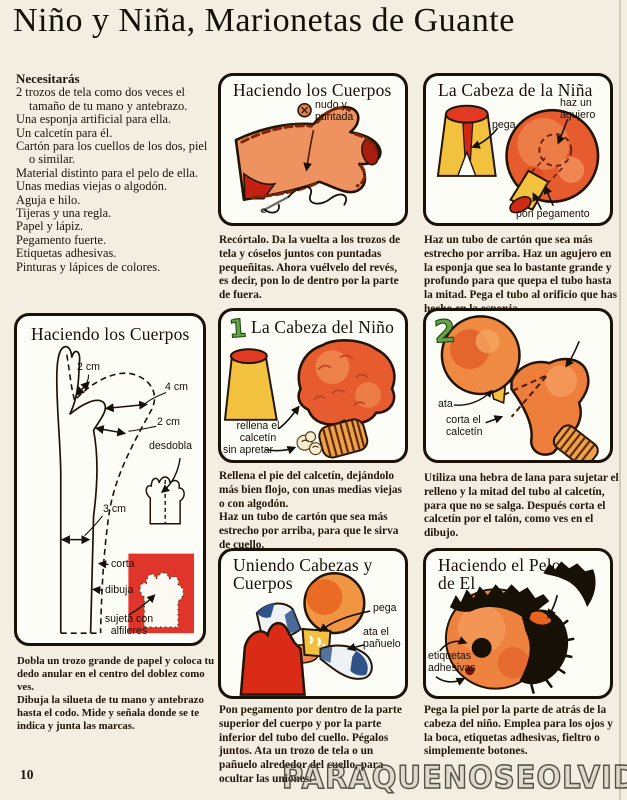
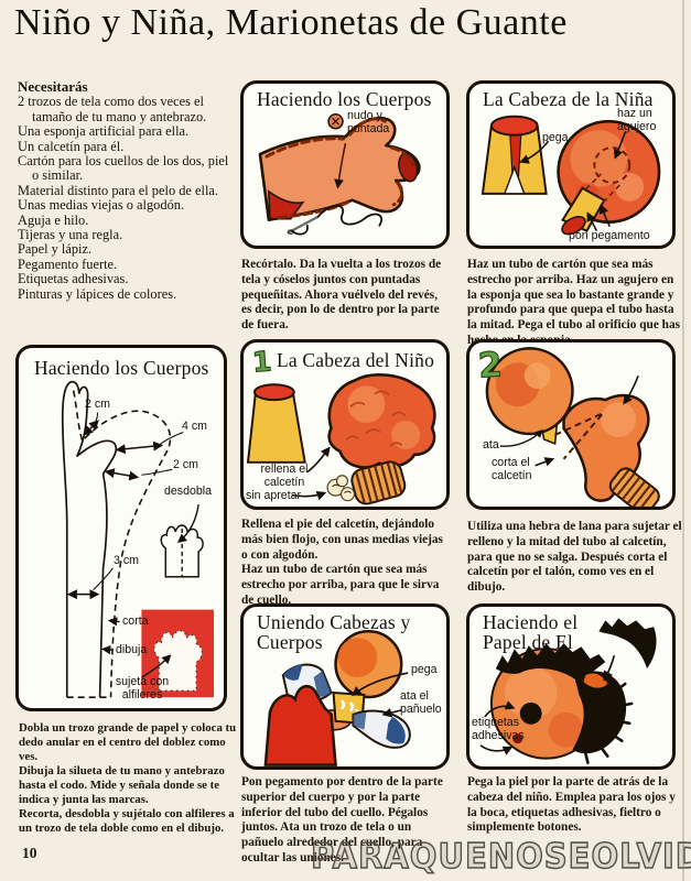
  Niño y Niña, Marionetas de Guante
  Necesitarás
  2 trozos de tela como dos veces el tamaño de tu mano y antebrazo.
  Una esponja artificial para ella.
  Un calcetín para él.
  Cartón para los cuellos de los dos, piel o similar.
  Material distinto para el pelo de ella.
  Unas medias viejas o algodón.
  Aguja e hilo.
  Tijeras y una regla.
  Papel y lápiz.
  Pegamento fuerte.
  Etiquetas adhesivas.
  Pinturas y lápices de colores.
  Haciendo los Cuerpos
  nudo y puntada
  Recórtalo. Da la vuelta a los trozos de tela y cóselos juntos con puntadas pequeñitas. Ahora vuélvelo del revés, es decir, pon lo de dentro por la parte de fuera.
  La Cabeza de la Niña
  pega
  haz un agujero
  pon pegamento
  Haz un tubo de cartón que sea más estrecho por arriba. Haz un agujero en la esponja que sea lo bastante grande y profundo para que quepa el tubo hasta la mitad. Pega el tubo al orificio que has h
  Haciendo los Cuerpos
  2 cm
  4 cm
  2 cm
  3 cm
  desdobla
  corta
  dibuja
  sujeta con alfileres
  Dobla un trozo grande de papel y coloca tu dedo anular en el centro del doblez como ves.
  Dibuja la silueta de tu mano y antebrazo hasta el codo. Mide y señala donde se te indica y junta las marcas.
+ Recorta, desdobla y sujétalo con alfileres a un trozo de tela doble como en el dibujo.
  La Cabeza del Niño
  rellena el calcetín
  sin apretar
  Rellena el pie del calcetín, dejándolo más bien flojo, con unas medias viejas o con algodón.
  Haz un tubo de cartón que sea más estrecho por arriba, para que le sirva de cuello.
  ata
  corta el calcetín
  Utiliza una hebra de lana para sujetar el relleno y la mitad del tubo al calcetín, para que no se salga. Después corta el calcetín por el talón, como ves en el dibujo.
  Uniendo Cabezas y Cuerpos
  pega
  ata el pañuelo
  Pon pegamento por dentro de la parte superior del cuerpo y por la parte inferior del tubo del cuello. Pégalos juntos. Ata un trozo de tela o un pañuelo alrededor del cuello, para ocultar las uniones.
- Haciendo el Pelo de El
+ Haciendo el Papel de El
  etiquetas adhesivas
  Pega la piel por la parte de atrás de la cabeza del niño. Emplea para los ojos y la boca, etiquetas adhesivas, fieltro o simplemente botones.
  10
  PARAQUENOSEOLVID
